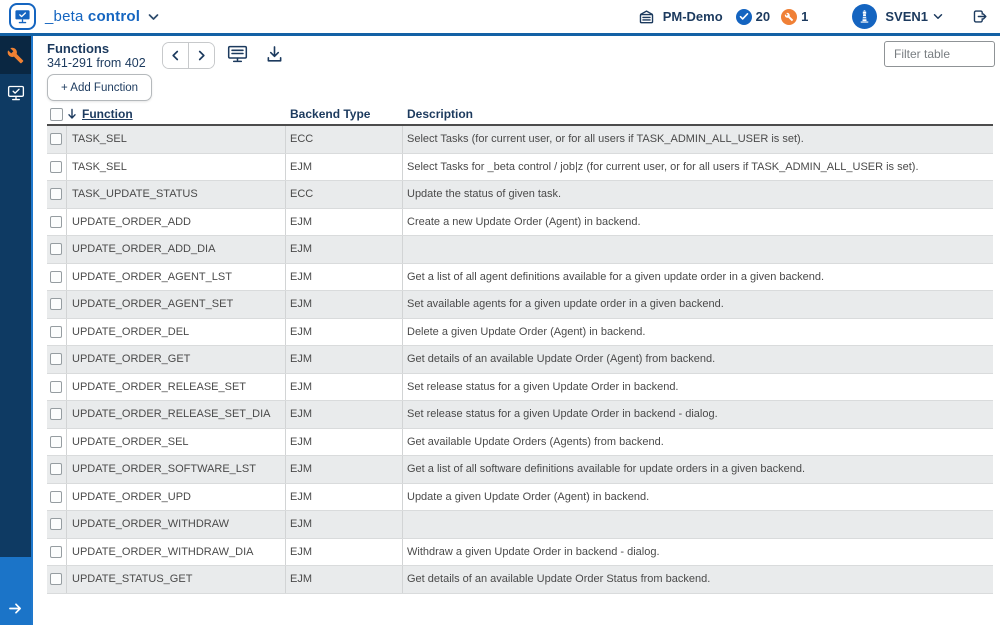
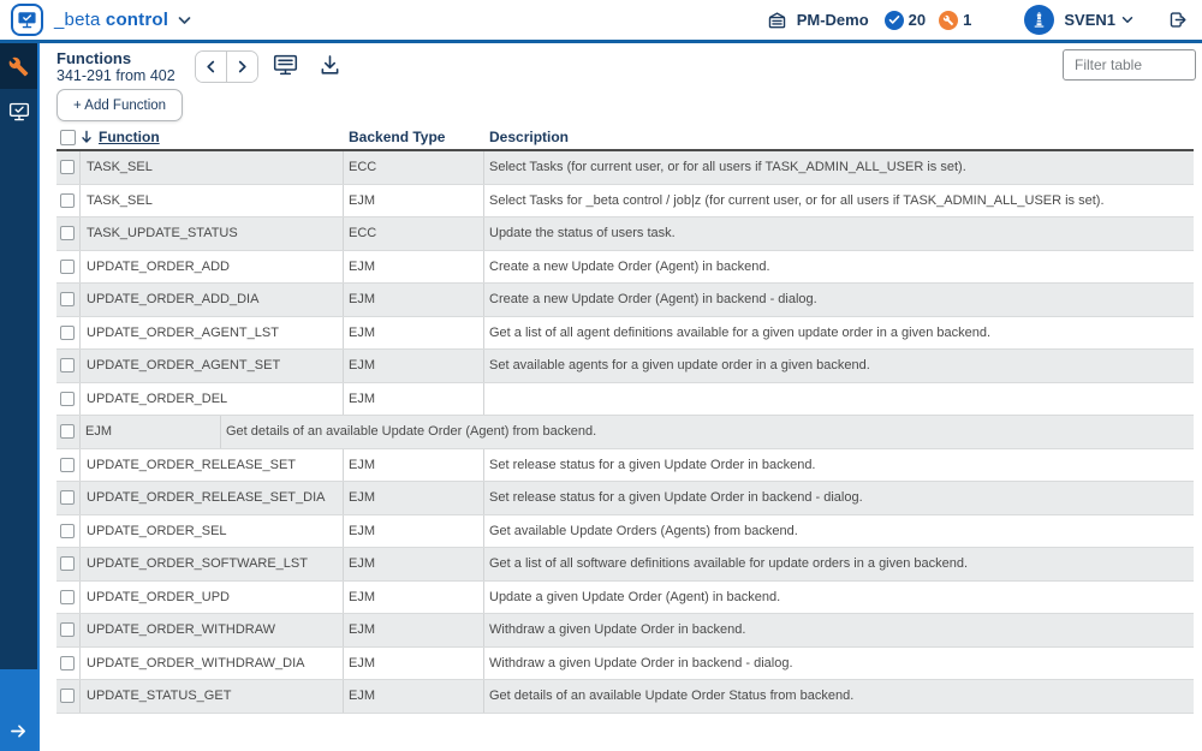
  _beta control
  PM-Demo
  20
  1
  SVEN1
  Functions
  341-291 from 402
  Filter table
  + Add Function
  Function
  Backend Type
  Description
  TASK_SEL
  ECC
  Select Tasks (for current user, or for all users if TASK_ADMIN_ALL_USER is set).
  TASK_SEL
  EJM
  Select Tasks for _beta control / job|z (for current user, or for all users if TASK_ADMIN_ALL_USER is set).
  TASK_UPDATE_STATUS
  ECC
- Update the status of given task.
+ Update the status of users task.
  UPDATE_ORDER_ADD
  EJM
  Create a new Update Order (Agent) in backend.
  UPDATE_ORDER_ADD_DIA
  EJM
+ Create a new Update Order (Agent) in backend - dialog.
  UPDATE_ORDER_AGENT_LST
  EJM
  Get a list of all agent definitions available for a given update order in a given backend.
  UPDATE_ORDER_AGENT_SET
  EJM
  Set available agents for a given update order in a given backend.
  UPDATE_ORDER_DEL
  EJM
- Delete a given Update Order (Agent) in backend.
- UPDATE_ORDER_GET
  EJM
  Get details of an available Update Order (Agent) from backend.
  UPDATE_ORDER_RELEASE_SET
  EJM
  Set release status for a given Update Order in backend.
  UPDATE_ORDER_RELEASE_SET_DIA
  EJM
  Set release status for a given Update Order in backend - dialog.
  UPDATE_ORDER_SEL
  EJM
  Get available Update Orders (Agents) from backend.
  UPDATE_ORDER_SOFTWARE_LST
  EJM
  Get a list of all software definitions available for update orders in a given backend.
  UPDATE_ORDER_UPD
  EJM
  Update a given Update Order (Agent) in backend.
  UPDATE_ORDER_WITHDRAW
  EJM
+ Withdraw a given Update Order in backend.
  UPDATE_ORDER_WITHDRAW_DIA
  EJM
  Withdraw a given Update Order in backend - dialog.
  UPDATE_STATUS_GET
  EJM
  Get details of an available Update Order Status from backend.
